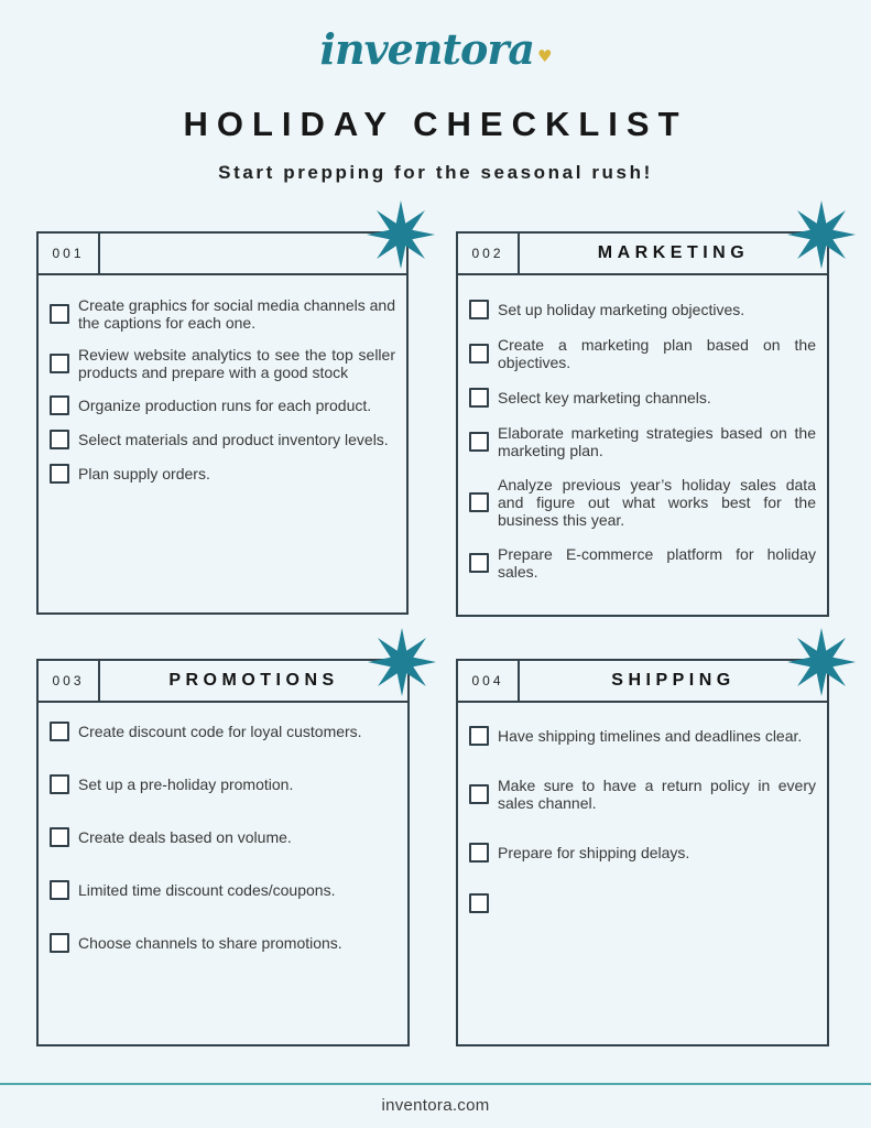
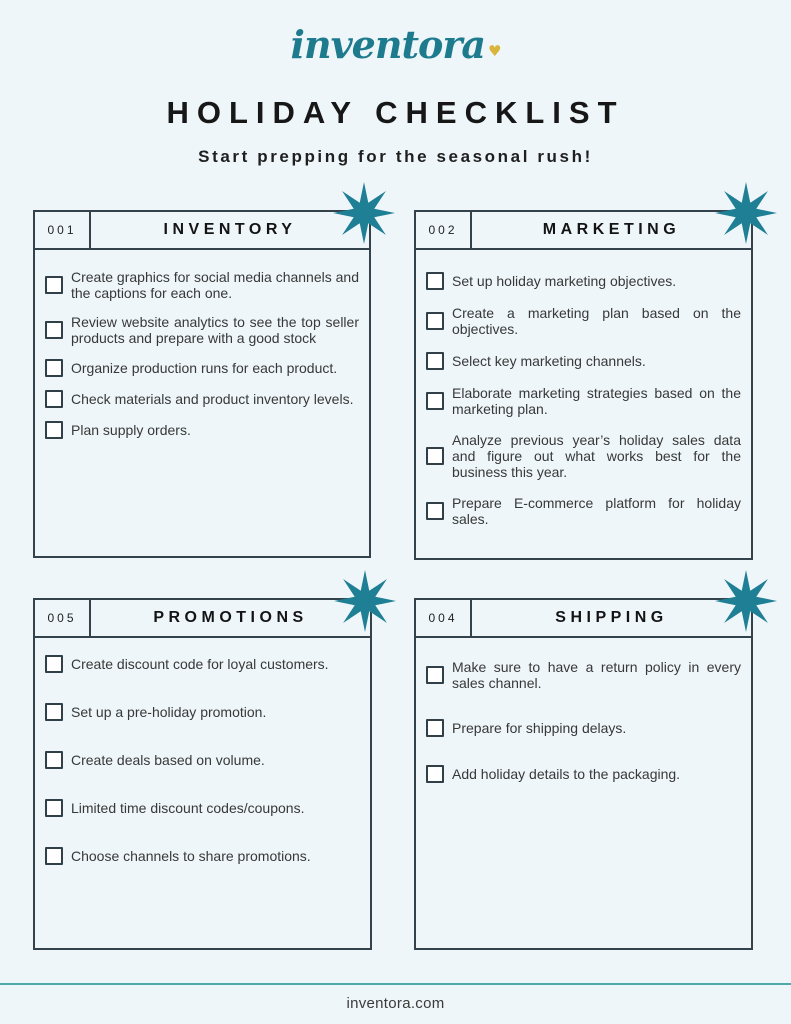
  inventora ♥
  HOLIDAY CHECKLIST
  Start prepping for the seasonal rush!
  001
+ INVENTORY
  Create graphics for social media channels and the captions for each one.
  Review website analytics to see the top seller products and prepare with a good stock
  Organize production runs for each product.
- Select materials and product inventory levels.
+ Check materials and product inventory levels.
  Plan supply orders.
  002
  MARKETING
  Set up holiday marketing objectives.
  Create a marketing plan based on the objectives.
  Select key marketing channels.
  Elaborate marketing strategies based on the marketing plan.
  Analyze previous year’s holiday sales data and figure out what works best for the business this year.
  Prepare E-commerce platform for holiday sales.
- 003
+ 005
  PROMOTIONS
  Create discount code for loyal customers.
  Set up a pre-holiday promotion.
  Create deals based on volume.
  Limited time discount codes/coupons.
  Choose channels to share promotions.
  004
  SHIPPING
- Have shipping timelines and deadlines clear.
  Make sure to have a return policy in every sales channel.
  Prepare for shipping delays.
+ Add holiday details to the packaging.
  inventora.com
